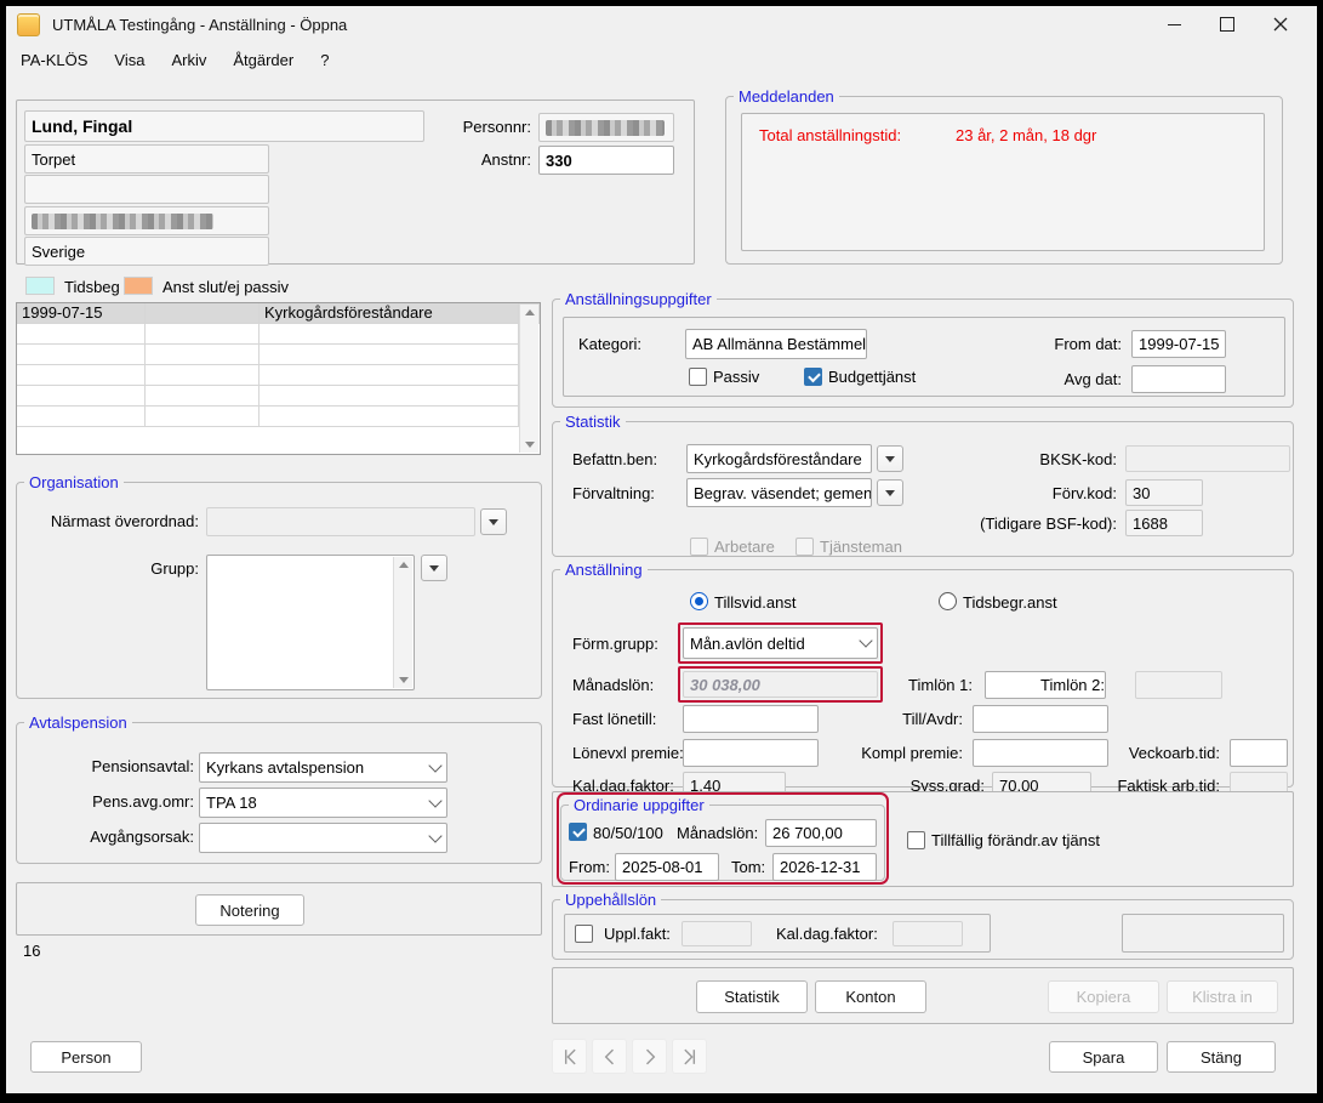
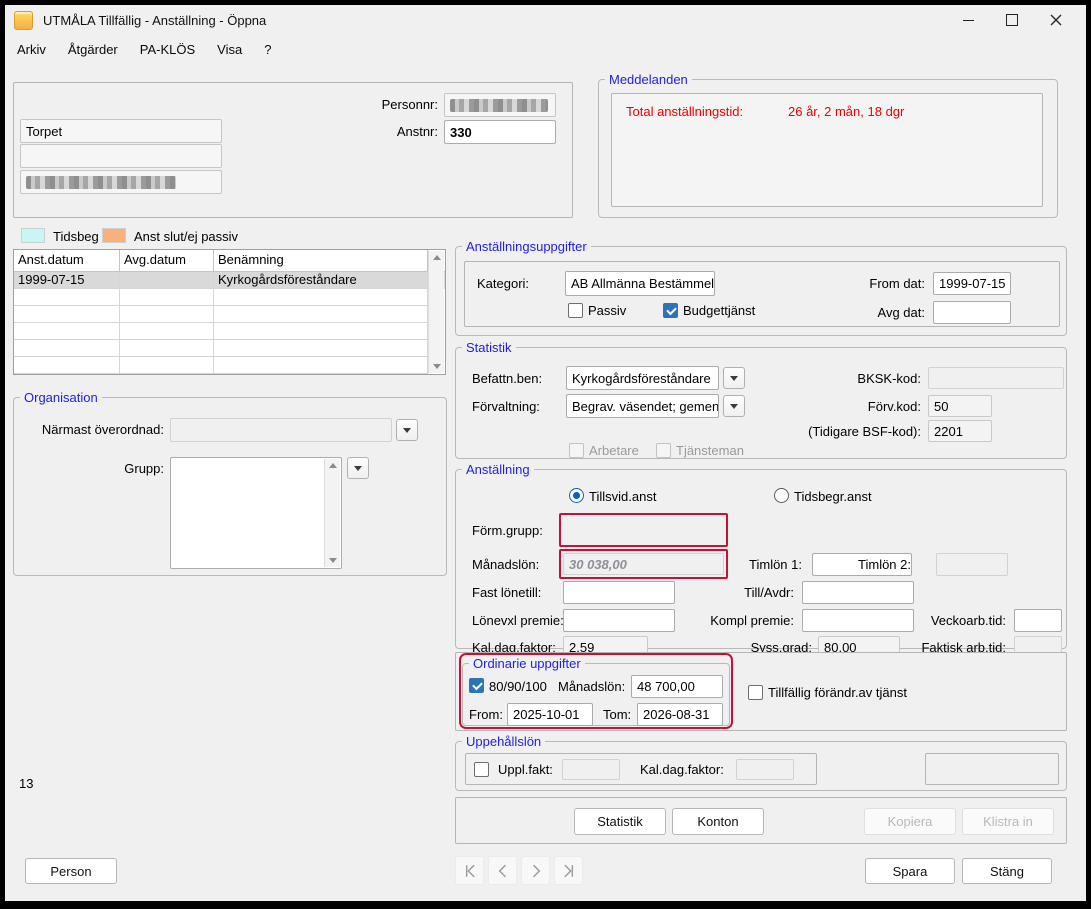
- UTMÅLA Testingång - Anställning - Öppna
+ UTMÅLA Tillfällig - Anställning - Öppna
- PA-KLÖS
+ Arkiv
- Visa
+ Åtgärder
- Arkiv
+ PA-KLÖS
- Åtgärder
+ Visa
  ?
- Lund, Fingal
  Torpet
- Sverige
  Personnr:
  Anstnr:
  330
  Meddelanden
  Total anställningstid:
- 23 år, 2 mån, 18 dgr
+ 26 år, 2 mån, 18 dgr
  Tidsbeg
  Anst slut/ej passiv
+ Anst.datum
+ Avg.datum
+ Benämning
  1999-07-15
  Kyrkogårdsföreståndare
  Organisation
  Närmast överordnad:
  Grupp:
- Avtalspension
- Pensionsavtal:
- Kyrkans avtalspension
- Pens.avg.omr:
- TPA 18
- Avgångsorsak:
- Notering
- 16
+ 13
  Person
  Anställningsuppgifter
  Kategori:
  AB Allmänna Bestämmel
  From dat:
  1999-07-15
  Passiv
  Budgettjänst
  Avg dat:
  Statistik
  Befattn.ben:
  Kyrkogårdsföreståndare
  Förvaltning:
  Begrav. väsendet; gemen
  BKSK-kod:
  Förv.kod:
- 30
+ 50
  (Tidigare BSF-kod):
- 1688
+ 2201
  Arbetare
  Tjänsteman
  Anställning
  Tillsvid.anst
  Tidsbegr.anst
  Förm.grupp:
- Mån.avlön deltid
  Månadslön:
  30 038,00
  Timlön 1:
  Timlön 2:
  Fast lönetill:
  Till/Avdr:
  Lönevxl premie:
  Kompl premie:
  Veckoarb.tid:
  Kal.dag.faktor:
- 1,40
+ 2,59
  Syss.grad:
- 70,00
+ 80,00
  Faktisk arb.tid:
  Ordinarie uppgifter
- 80/50/100
+ 80/90/100
  Månadslön:
- 26 700,00
+ 48 700,00
  From:
- 2025-08-01
+ 2025-10-01
  Tom:
- 2026-12-31
+ 2026-08-31
  Tillfällig förändr.av tjänst
  Uppehållslön
  Uppl.fakt:
  Kal.dag.faktor:
  Statistik
  Konton
  Kopiera
  Klistra in
  Spara
  Stäng
